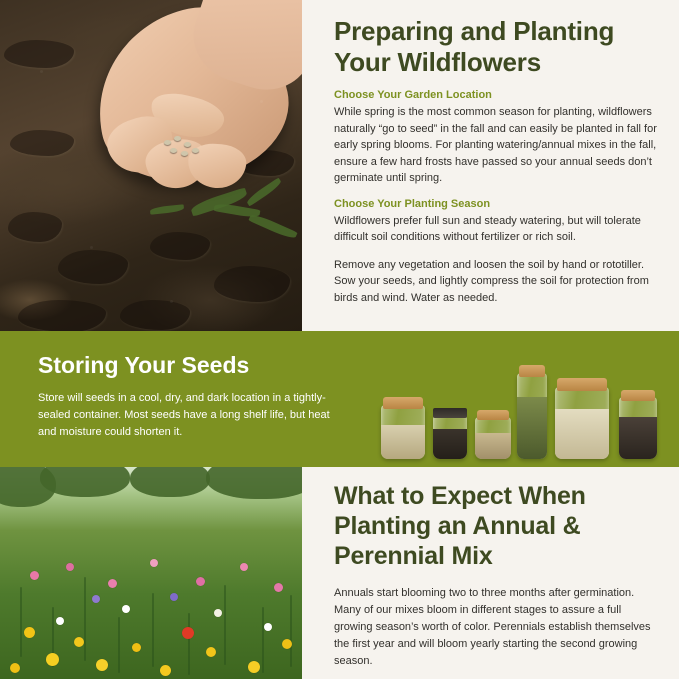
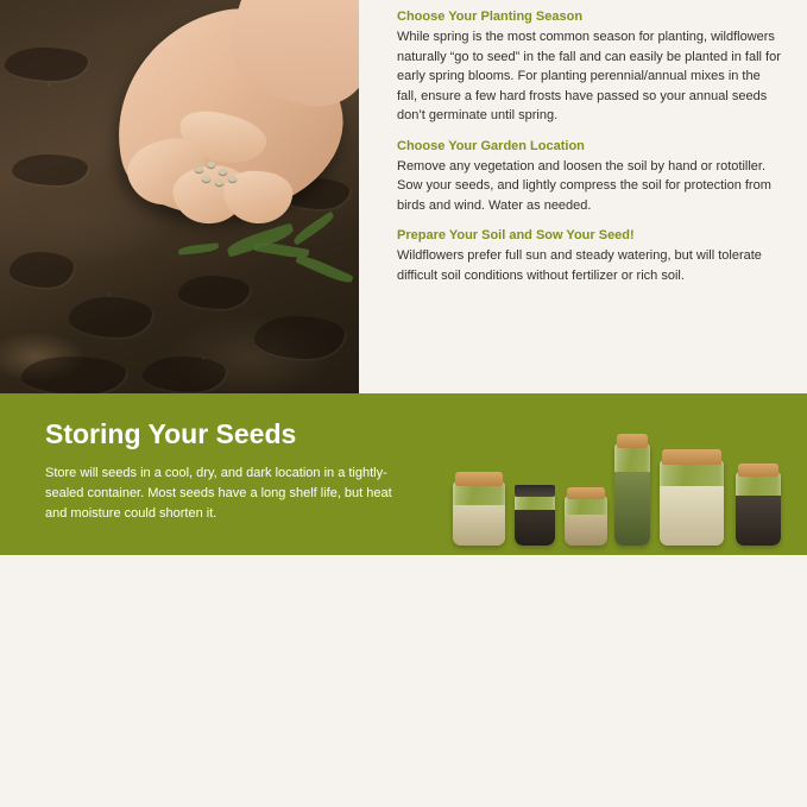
- Preparing and Planting Your Wildflowers
- Choose Your Garden Location
+ Choose Your Planting Season
- While spring is the most common season for planting, wildflowers naturally “go to seed” in the fall and can easily be planted in fall for early spring blooms. For planting watering/annual mixes in the fall, ensure a few hard frosts have passed so your annual seeds don’t germinate until spring.
+ While spring is the most common season for planting, wildflowers naturally “go to seed” in the fall and can easily be planted in fall for early spring blooms. For planting perennial/annual mixes in the fall, ensure a few hard frosts have passed so your annual seeds don’t germinate until spring.
- Choose Your Planting Season
+ Choose Your Garden Location
- Wildflowers prefer full sun and steady watering, but will tolerate difficult soil conditions without fertilizer or rich soil.
+ Remove any vegetation and loosen the soil by hand or rototiller. Sow your seeds, and lightly compress the soil for protection from birds and wind. Water as needed.
+ Prepare Your Soil and Sow Your Seed!
- Remove any vegetation and loosen the soil by hand or rototiller. Sow your seeds, and lightly compress the soil for protection from birds and wind. Water as needed.
+ Wildflowers prefer full sun and steady watering, but will tolerate difficult soil conditions without fertilizer or rich soil.
  Storing Your Seeds
  Store will seeds in a cool, dry, and dark location in a tightly-sealed container. Most seeds have a long shelf life, but heat and moisture could shorten it.
- What to Expect When Planting an Annual & Perennial Mix
- Annuals start blooming two to three months after germination. Many of our mixes bloom in different stages to assure a full growing season’s worth of color. Perennials establish themselves the first year and will bloom yearly starting the second growing season.
